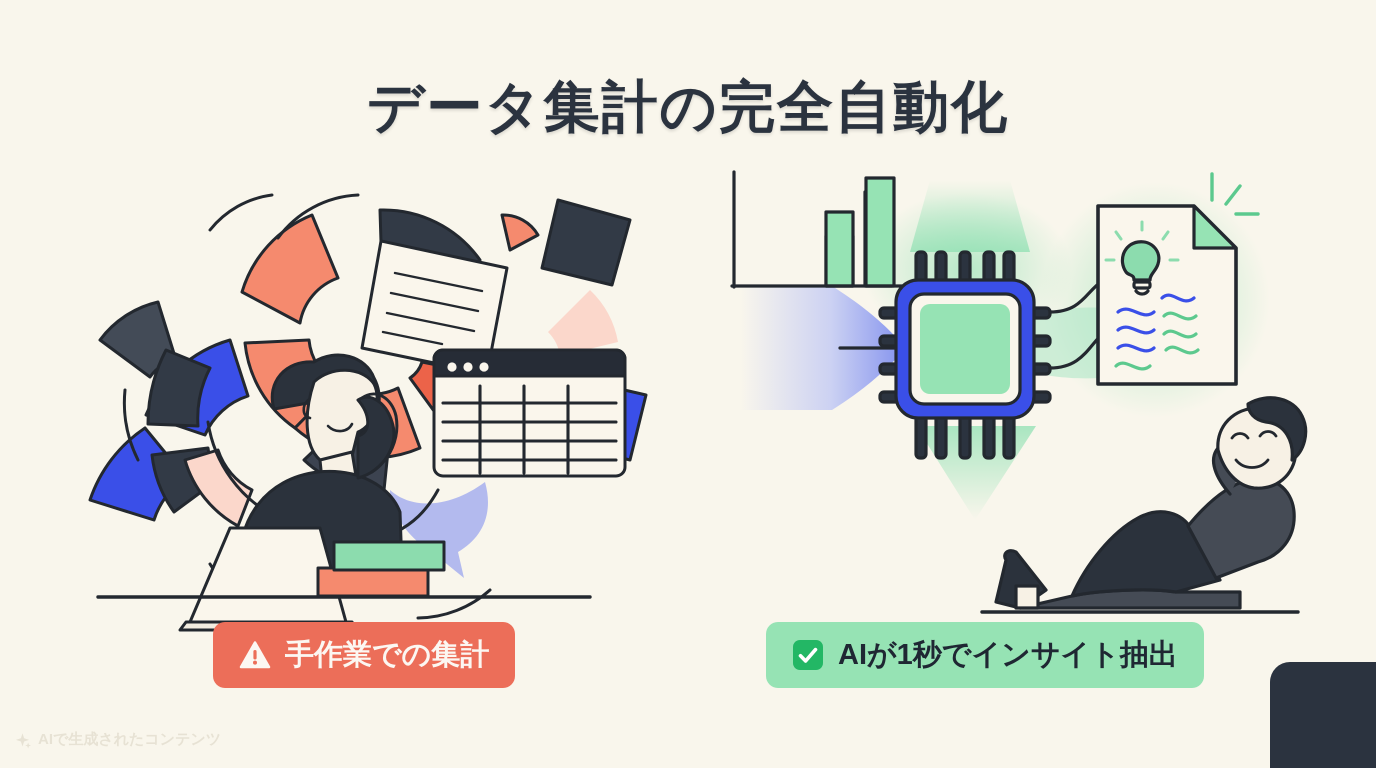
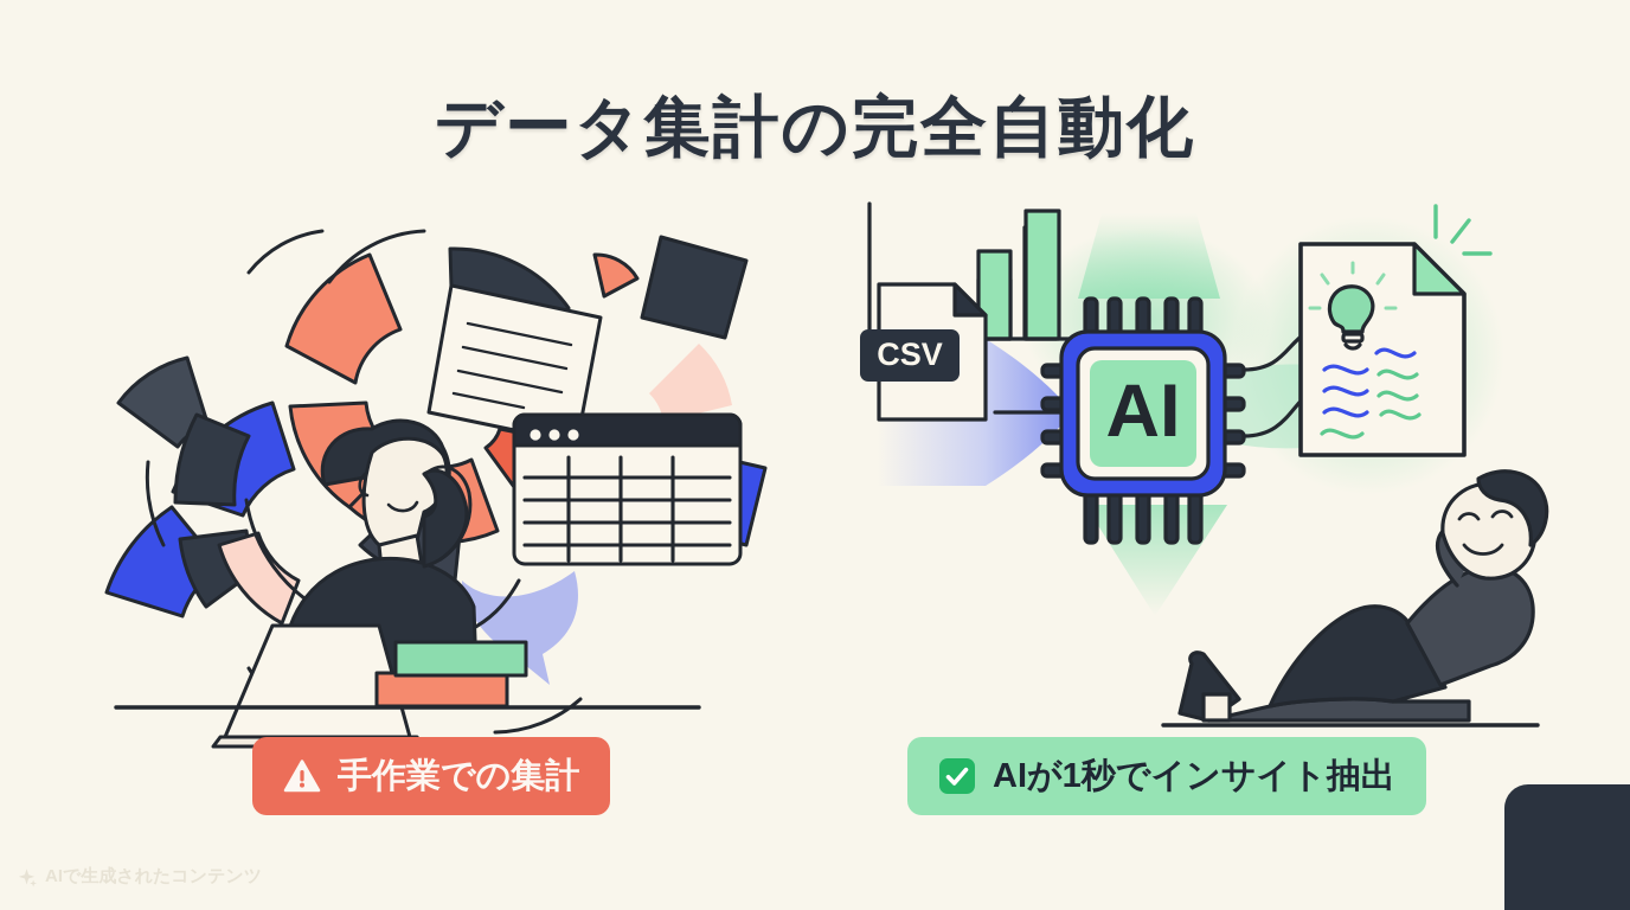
  データ集計の完全自動化
+ CSV
+ AI
  手作業での集計
  AIが1秒でインサイト抽出
  AIで生成されたコンテンツ
